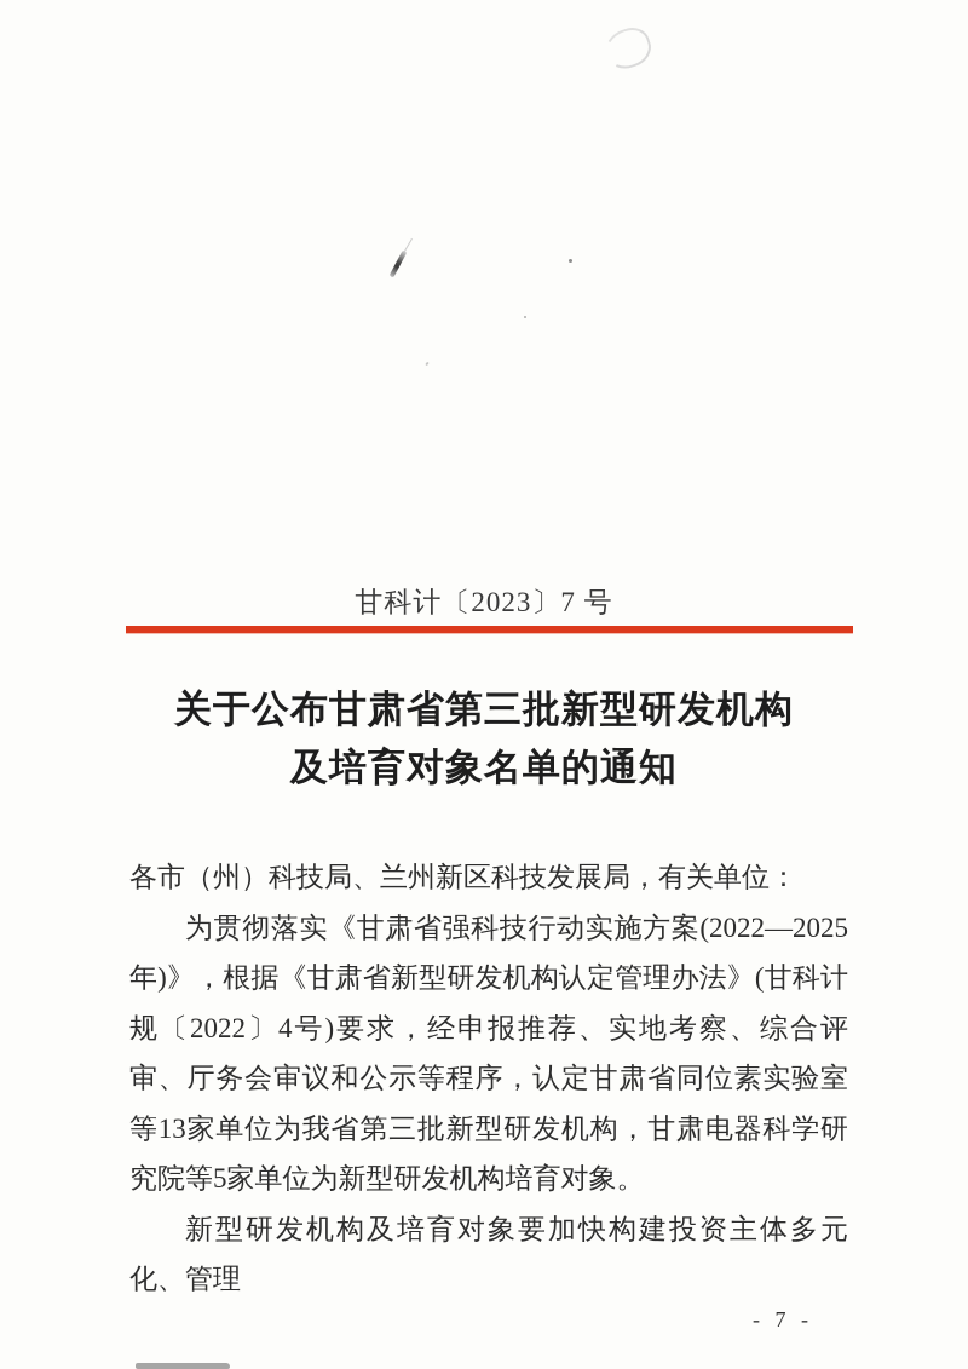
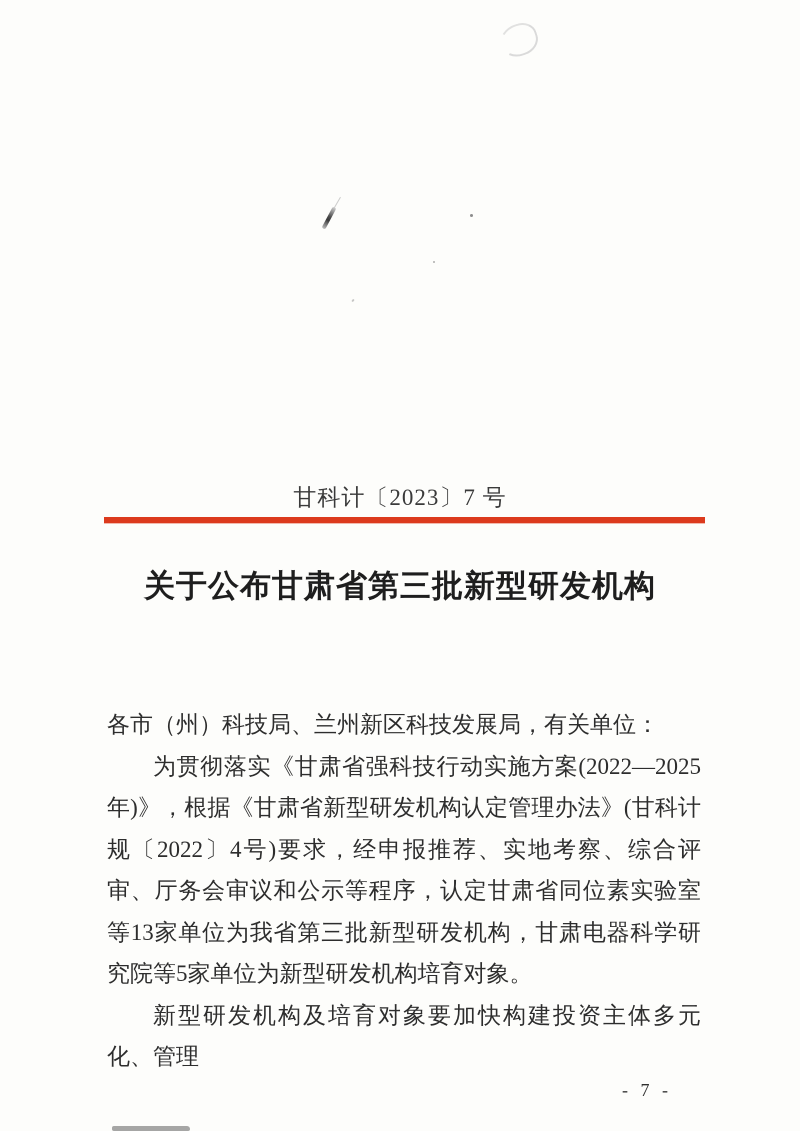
  甘科计〔2023〕7 号
  关于公布甘肃省第三批新型研发机构
- 及培育对象名单的通知
  各市（州）科技局、兰州新区科技发展局，有关单位：
  为贯彻落实《甘肃省强科技行动实施方案(2022—2025年)》，根据《甘肃省新型研发机构认定管理办法》(甘科计规〔2022〕4号)要求，经申报推荐、实地考察、综合评审、厅务会审议和公示等程序，认定甘肃省同位素实验室等13家单位为我省第三批新型研发机构，甘肃电器科学研究院等5家单位为新型研发机构培育对象。
  新型研发机构及培育对象要加快构建投资主体多元化、管理
  - 7 -
